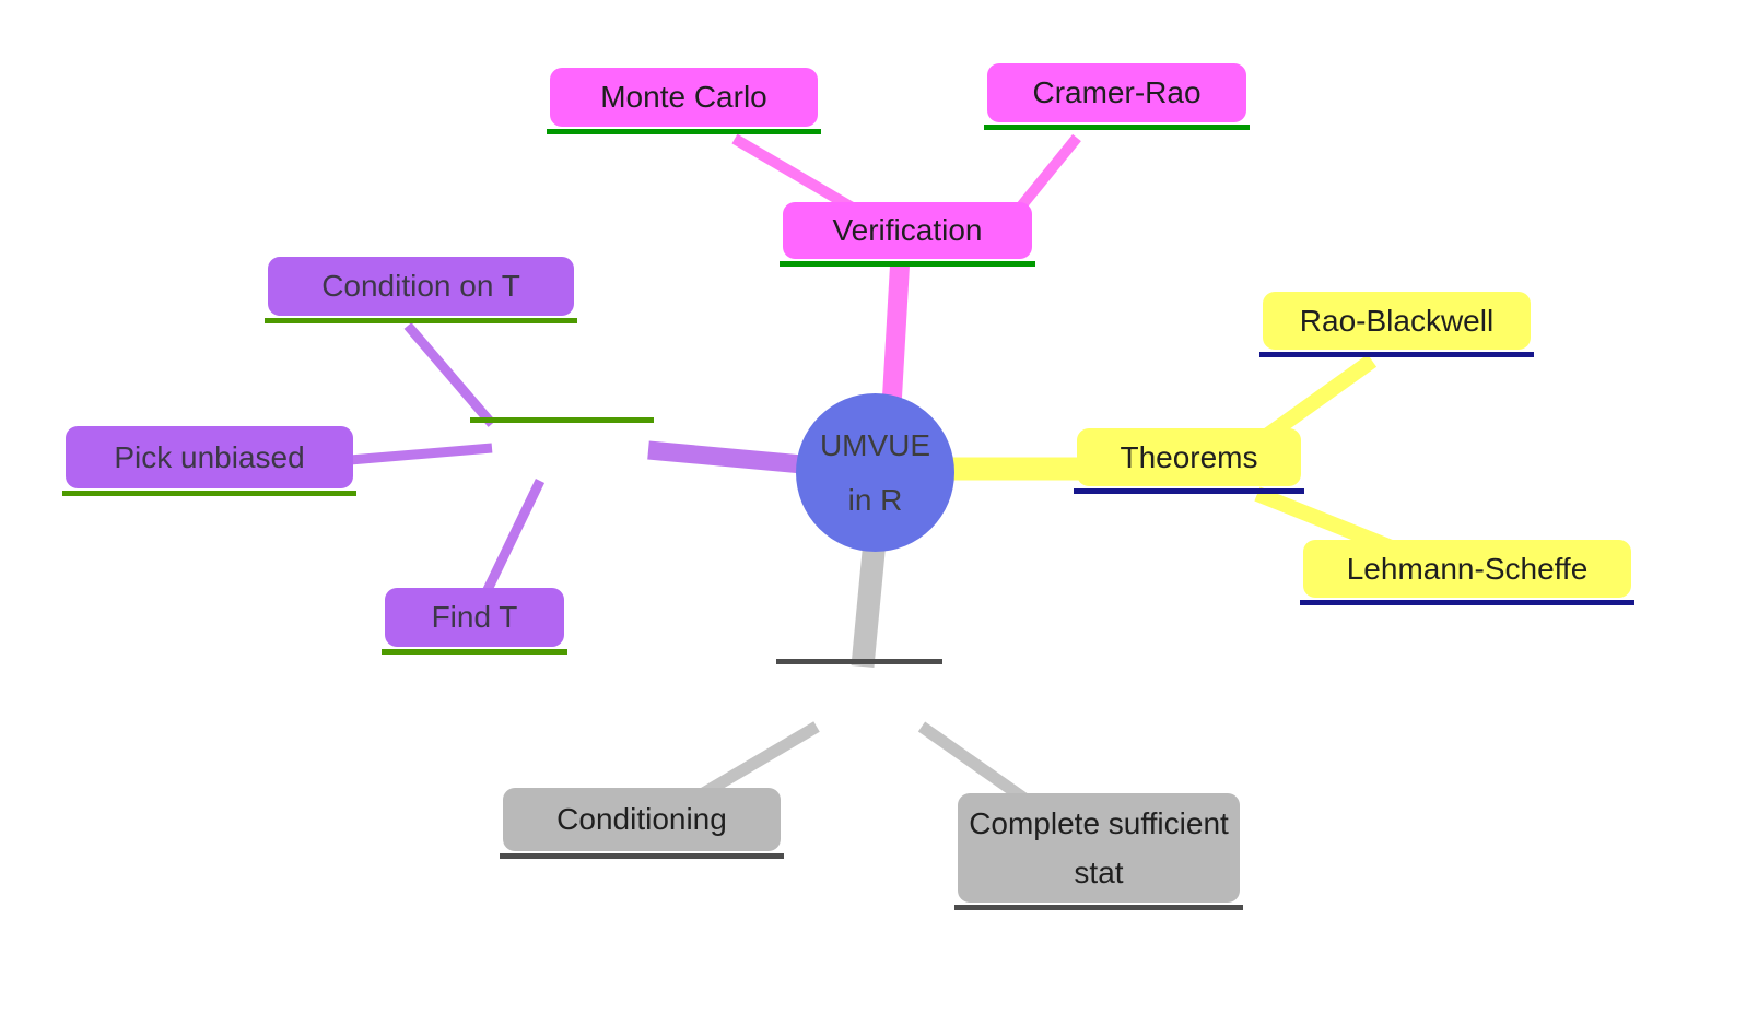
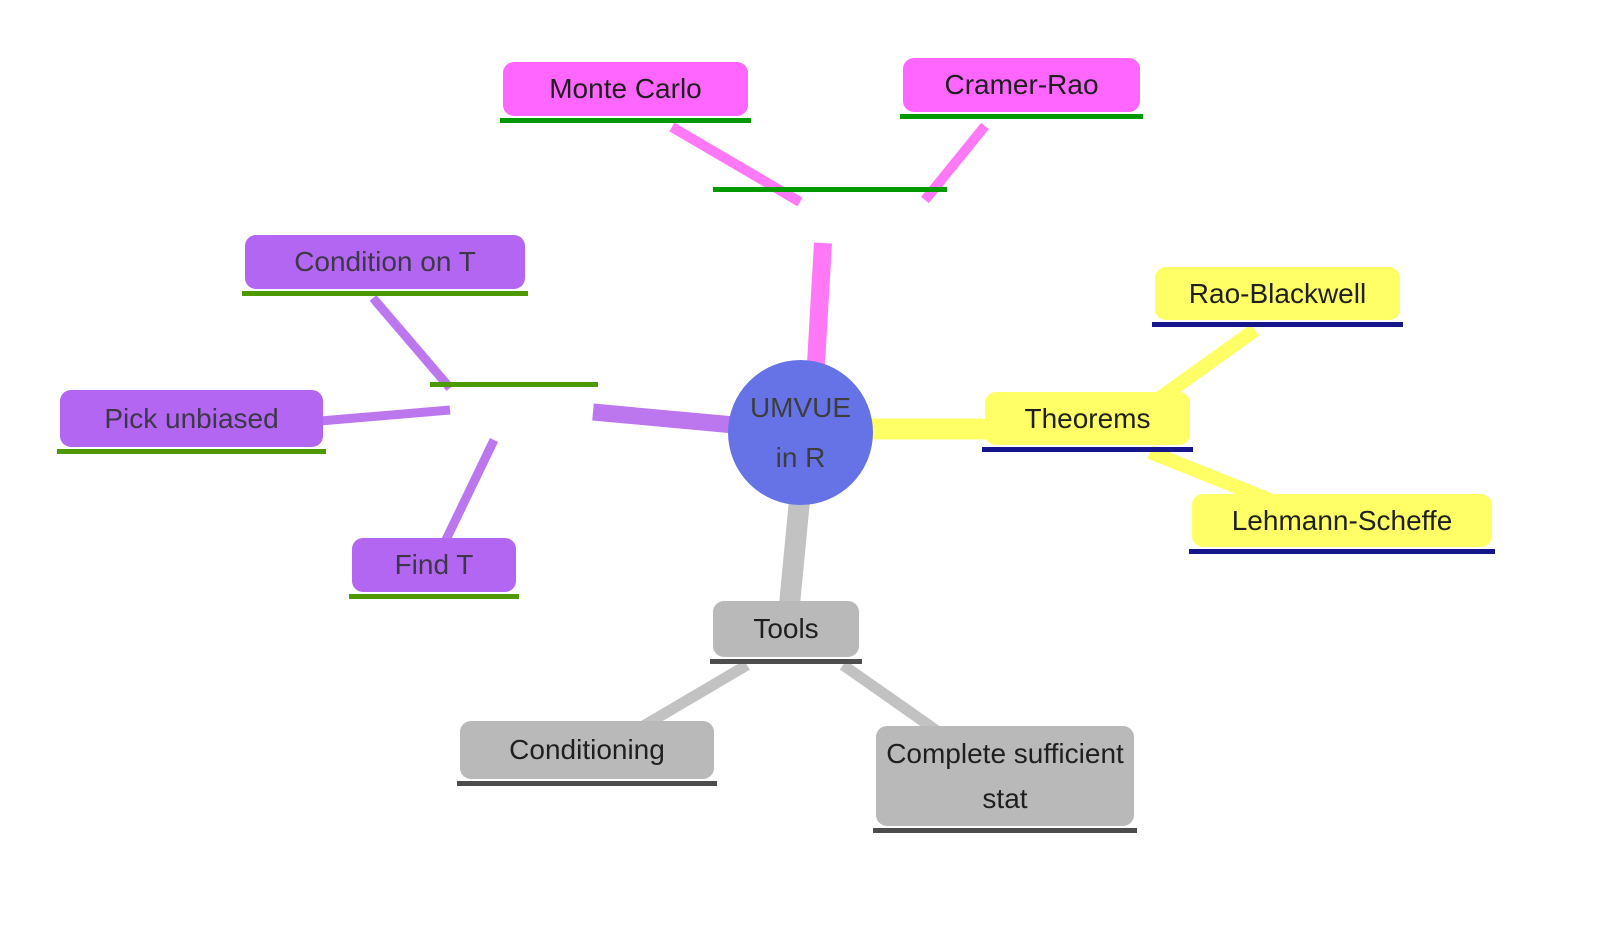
- Verification
  Monte Carlo
  Cramer-Rao
  Theorems
  Rao-Blackwell
  Lehmann-Scheffe
  Condition on T
  Pick unbiased
  Find T
+ Tools
  Conditioning
  Complete sufficient stat
  UMVUE
  in R
